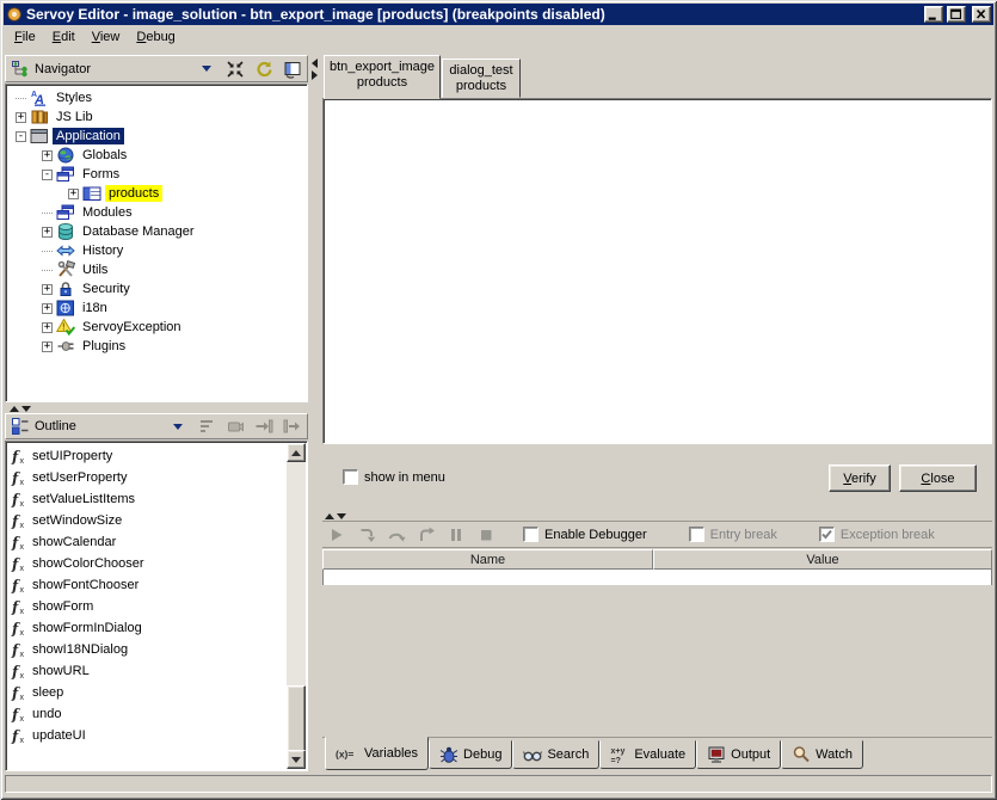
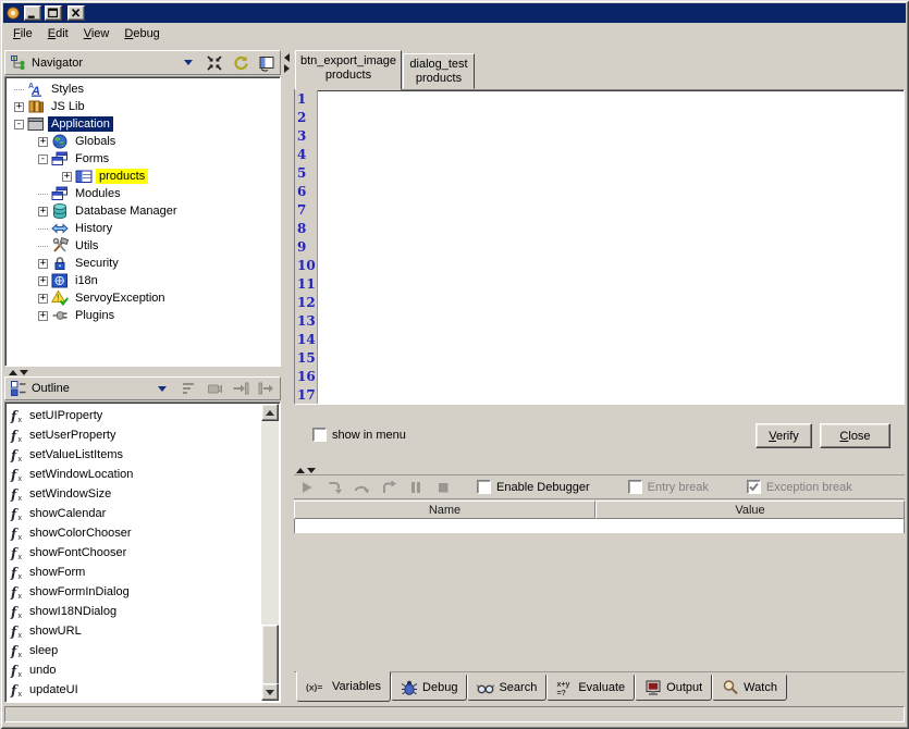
- Servoy Editor - image_solution - btn_export_image [products] (breakpoints disabled)
  File
  Edit
  View
  Debug
  Navigator
  Styles
  +
  JS Lib
  -
  Application
  +
  Globals
  -
  Forms
  +
  products
  Modules
  +
  Database Manager
  History
  Utils
  +
  Security
  +
  i18n
  +
  ServoyException
  +
  Plugins
  Outline
  setUIProperty
  setUserProperty
  setValueListItems
+ setWindowLocation
  setWindowSize
  showCalendar
  showColorChooser
  showFontChooser
  showForm
  showFormInDialog
  showI18NDialog
  showURL
  sleep
  undo
  updateUI
  btn_export_image
  products
  dialog_test
  products
+ 1
+ 2
+ 3
+ 4
+ 5
+ 6
+ 7
+ 8
+ 9
+ 10
+ 11
+ 12
+ 13
+ 14
+ 15
+ 16
+ 17
  show in menu
  Verify
  Close
  Enable Debugger
  Entry break
  Exception break
  Name
  Value
  Variables
  Debug
  Search
  Evaluate
  Output
  Watch
